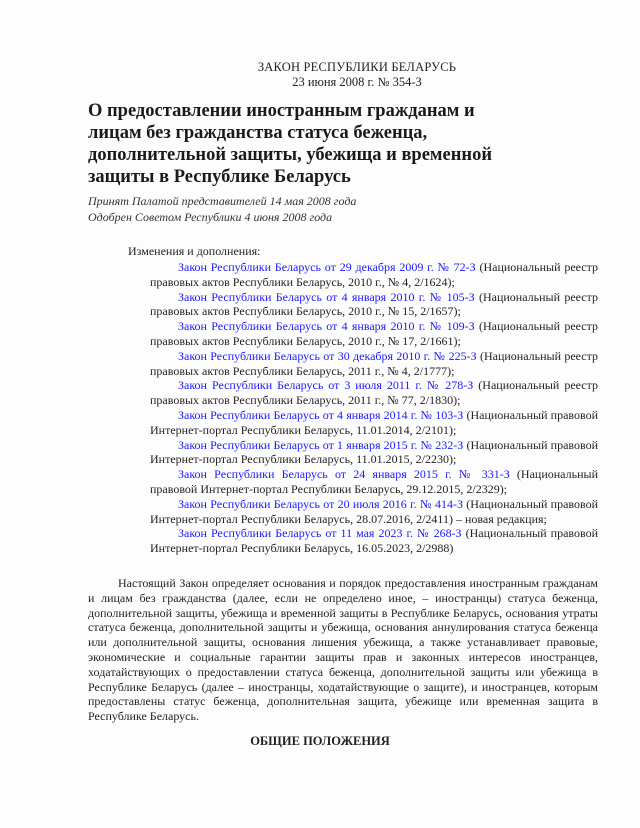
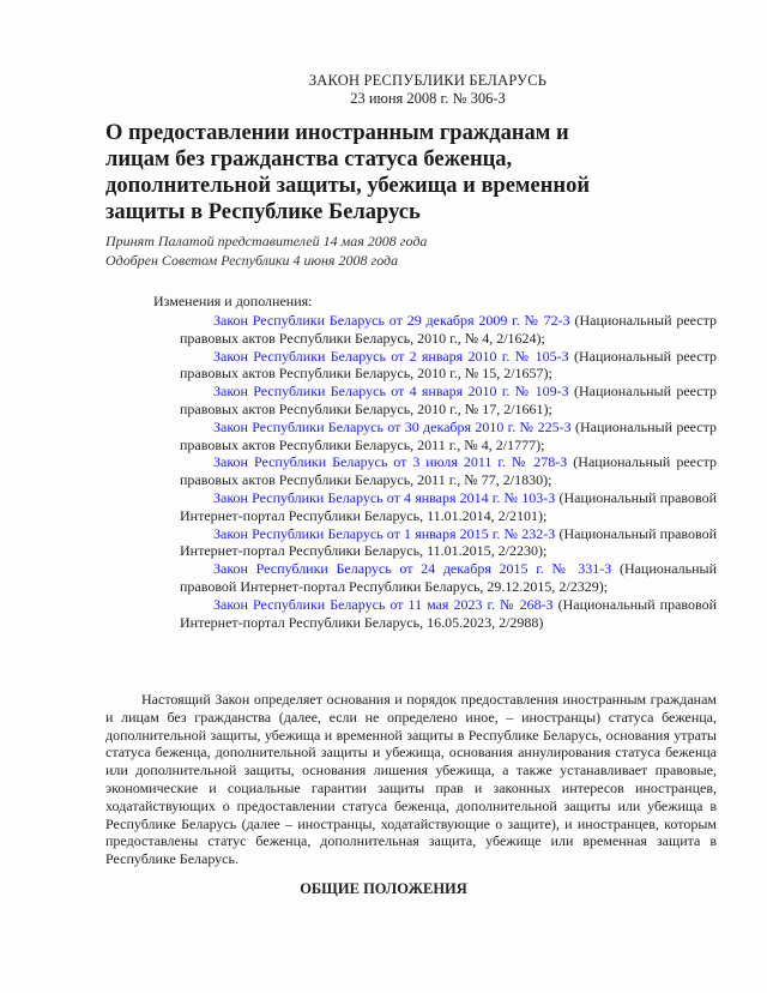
  ЗАКОН РЕСПУБЛИКИ БЕЛАРУСЬ
- 23 июня 2008 г. № 354-З
+ 23 июня 2008 г. № 306-З
  О предоставлении иностранным гражданам и лицам без гражданства статуса беженца, дополнительной защиты, убежища и временной защиты в Республике Беларусь
  Принят Палатой представителей 14 мая 2008 года
  Одобрен Советом Республики 4 июня 2008 года
  Изменения и дополнения:
  Закон Республики Беларусь от 29 декабря 2009 г. № 72-З (Национальный реестр правовых актов Республики Беларусь, 2010 г., № 4, 2/1624);
- Закон Республики Беларусь от 4 января 2010 г. № 105-З (Национальный реестр правовых актов Республики Беларусь, 2010 г., № 15, 2/1657);
+ Закон Республики Беларусь от 2 января 2010 г. № 105-З (Национальный реестр правовых актов Республики Беларусь, 2010 г., № 15, 2/1657);
  Закон Республики Беларусь от 4 января 2010 г. № 109-З (Национальный реестр правовых актов Республики Беларусь, 2010 г., № 17, 2/1661);
  Закон Республики Беларусь от 30 декабря 2010 г. № 225-З (Национальный реестр правовых актов Республики Беларусь, 2011 г., № 4, 2/1777);
  Закон Республики Беларусь от 3 июля 2011 г. № 278-З (Национальный реестр правовых актов Республики Беларусь, 2011 г., № 77, 2/1830);
  Закон Республики Беларусь от 4 января 2014 г. № 103-З (Национальный правовой Интернет-портал Республики Беларусь, 11.01.2014, 2/2101);
  Закон Республики Беларусь от 1 января 2015 г. № 232-З (Национальный правовой Интернет-портал Республики Беларусь, 11.01.2015, 2/2230);
- Закон Республики Беларусь от 24 января 2015 г. № 331-З (Национальный правовой Интернет-портал Республики Беларусь, 29.12.2015, 2/2329);
+ Закон Республики Беларусь от 24 декабря 2015 г. № 331-З (Национальный правовой Интернет-портал Республики Беларусь, 29.12.2015, 2/2329);
- Закон Республики Беларусь от 20 июля 2016 г. № 414-З (Национальный правовой Интернет-портал Республики Беларусь, 28.07.2016, 2/2411) – новая редакция;
  Закон Республики Беларусь от 11 мая 2023 г. № 268-З (Национальный правовой Интернет-портал Республики Беларусь, 16.05.2023, 2/2988)
  Настоящий Закон определяет основания и порядок предоставления иностранным гражданам и лицам без гражданства (далее, если не определено иное, – иностранцы) статуса беженца, дополнительной защиты, убежища и временной защиты в Республике Беларусь, основания утраты статуса беженца, дополнительной защиты и убежища, основания аннулирования статуса беженца или дополнительной защиты, основания лишения убежища, а также устанавливает правовые, экономические и социальные гарантии защиты прав и законных интересов иностранцев, ходатайствующих о предоставлении статуса беженца, дополнительной защиты или убежища в Республике Беларусь (далее – иностранцы, ходатайствующие о защите), и иностранцев, которым предоставлены статус беженца, дополнительная защита, убежище или временная защита в Республике Беларусь.
  ОБЩИЕ ПОЛОЖЕНИЯ
